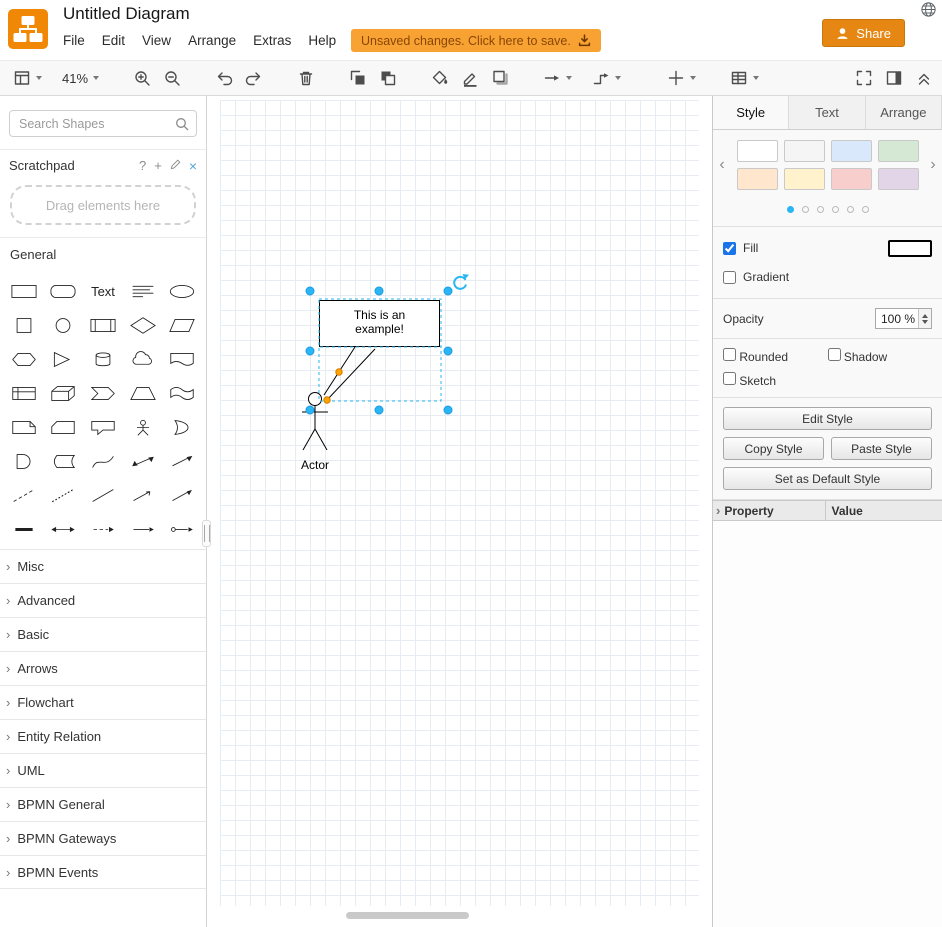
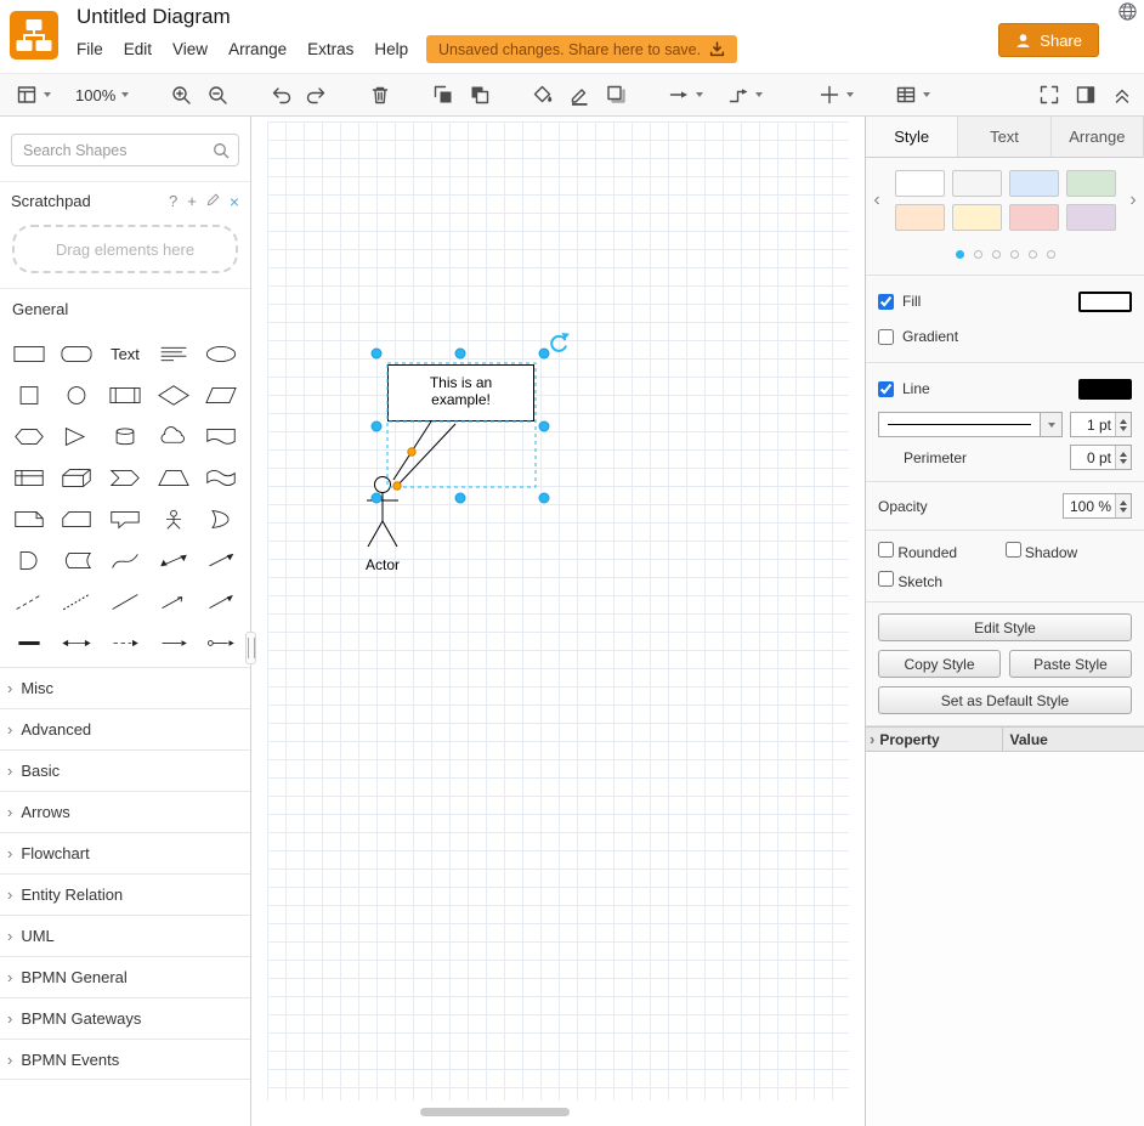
  Untitled Diagram
  File
  Edit
  View
  Arrange
  Extras
  Help
- Unsaved changes. Click here to save.
+ Unsaved changes. Share here to save.
  Share
- 41%
+ 100%
  Search Shapes
  Scratchpad
  ?
  +
  ×
  Drag elements here
  General
  Text
  ›
  Misc
  ›
  Advanced
  ›
  Basic
  ›
  Arrows
  ›
  Flowchart
  ›
  Entity Relation
  ›
  UML
  ›
  BPMN General
  ›
  BPMN Gateways
  ›
  BPMN Events
  This is an example!
  Actor
  Style
  Text
  Arrange
  ‹
  ›
  Fill
  Gradient
+ Line
+ 1 pt
+ Perimeter
+ 0 pt
  Opacity
  100 %
  Rounded
  Shadow
  Sketch
  Edit Style
  Copy Style
  Paste Style
  Set as Default Style
  ›
  Property
  Value
